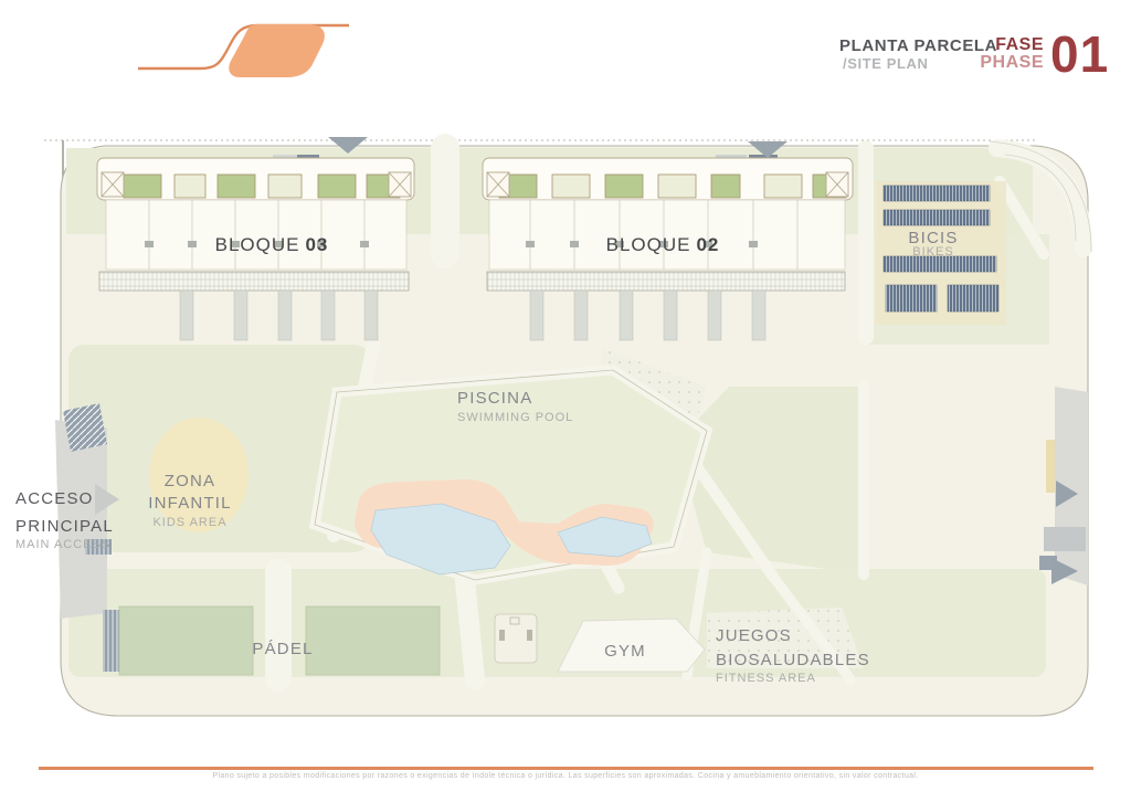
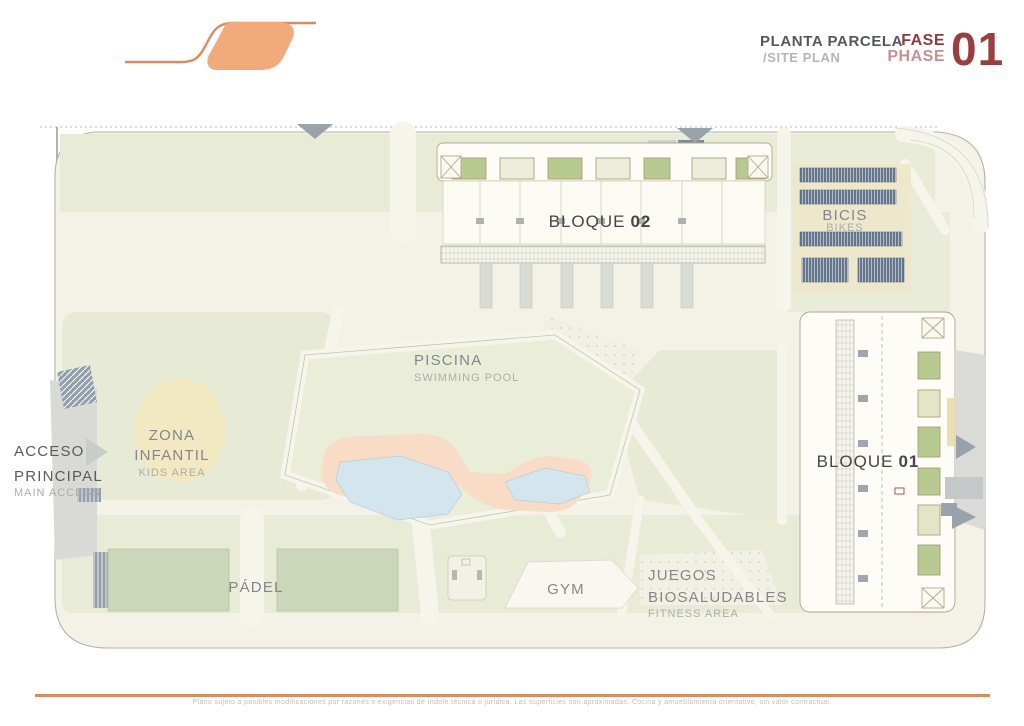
  PLANTA PARCELA
  /SITE PLAN
  FASE
  PHASE
  01
- BLOQUE 03
  BLOQUE 02
  BICIS
  BIKES
+ BLOQUE 01
  ACCESO
  PRINCIPAL
  MAIN ACCESS
  PÁDEL
  GYM
  JUEGOS
  BIOSALUDABLES
  FITNESS AREA
  ZONA
  INFANTIL
  KIDS AREA
  PISCINA
  SWIMMING POOL
